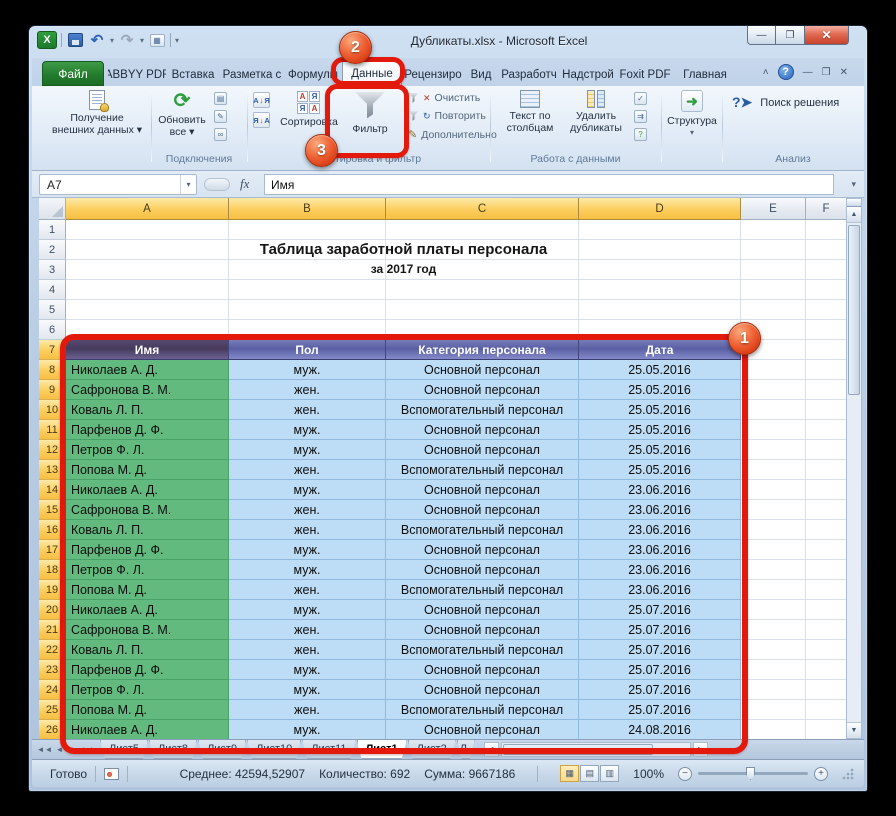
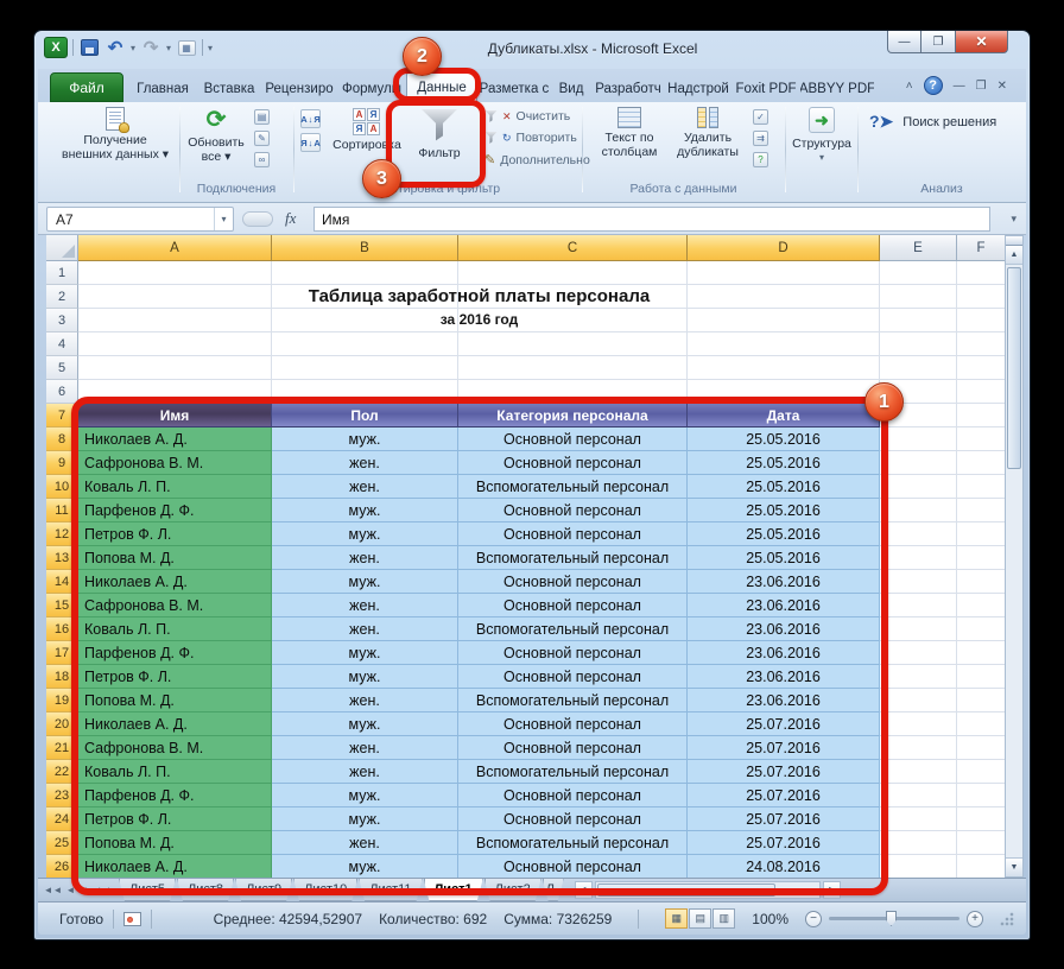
  X
  ↶
  ▾
  ↷
  ▾
  ▦
  ▾
  Дубликаты.xlsx - Microsoft Excel
  —
  ❐
  ✕
  ˄
  ?
  —
  ❐
  ✕
  Файл
- ABBYY PDF
+ Главная
  Вставка
- Разметка с
+ Рецензиро
  Формулы
  Данные
- Рецензиро
+ Разметка с
  Вид
  Разработч
  Надстрой
  Foxit PDF
- Главная
+ ABBYY PDF
  Получение
  внешних данных ▾
  ⟳
  Обновить
  все ▾
  ▤
  ✎
  ∞
  Подключения
  А
  ↓
  Я
  Я
  ↓
  А
  А
  Я
  Я
  А
  Сортировка
  Фильтр
  ✕
  Очистить
  ↻
  Повторить
  ✎
  Дополнительно
  тировка и фильтр
  Текст по
  столбцам
  Удалить
  дубликаты
  ✓
  ⇉
  ?
  Работа с данными
  ➜
  Структура
  ▾
  ?➤
  Поиск решения
  Анализ
  A7
  ▾
  fx
  Имя
  ▾
  A
  B
  C
  D
  E
  F
  1
  2
  3
  4
  5
  6
  7
  8
  9
  10
  11
  12
  13
  14
  15
  16
  17
  18
  19
  20
  21
  22
  23
  24
  25
  26
  Таблица заработной платы персонала
- за 2017 год
+ за 2016 год
  Имя
  Пол
  Категория персонала
  Дата
  Николаев А. Д.
  муж.
  Основной персонал
  25.05.2016
  Сафронова В. М.
  жен.
  Основной персонал
  25.05.2016
  Коваль Л. П.
  жен.
  Вспомогательный персонал
  25.05.2016
  Парфенов Д. Ф.
  муж.
  Основной персонал
  25.05.2016
  Петров Ф. Л.
  муж.
  Основной персонал
  25.05.2016
  Попова М. Д.
  жен.
  Вспомогательный персонал
  25.05.2016
  Николаев А. Д.
  муж.
  Основной персонал
  23.06.2016
  Сафронова В. М.
  жен.
  Основной персонал
  23.06.2016
  Коваль Л. П.
  жен.
  Вспомогательный персонал
  23.06.2016
  Парфенов Д. Ф.
  муж.
  Основной персонал
  23.06.2016
  Петров Ф. Л.
  муж.
  Основной персонал
  23.06.2016
  Попова М. Д.
  жен.
  Вспомогательный персонал
  23.06.2016
  Николаев А. Д.
  муж.
  Основной персонал
  25.07.2016
  Сафронова В. М.
  жен.
  Основной персонал
  25.07.2016
  Коваль Л. П.
  жен.
  Вспомогательный персонал
  25.07.2016
  Парфенов Д. Ф.
  муж.
  Основной персонал
  25.07.2016
  Петров Ф. Л.
  муж.
  Основной персонал
  25.07.2016
  Попова М. Д.
  жен.
  Вспомогательный персонал
  25.07.2016
  Николаев А. Д.
  муж.
  Основной персонал
  24.08.2016
  ◄◄
  ◄
  ►
  ►►
  Лист5
  Лист8
  Лист9
  Лист10
  Лист11
  Лист1
  Лист2
  Л
  Готово
  Среднее: 42594,52907
  Количество: 692
- Сумма: 9667186
+ Сумма: 7326259
  ▦
  ▤
  ▥
  100%
  −
  +
  2
  3
  1
